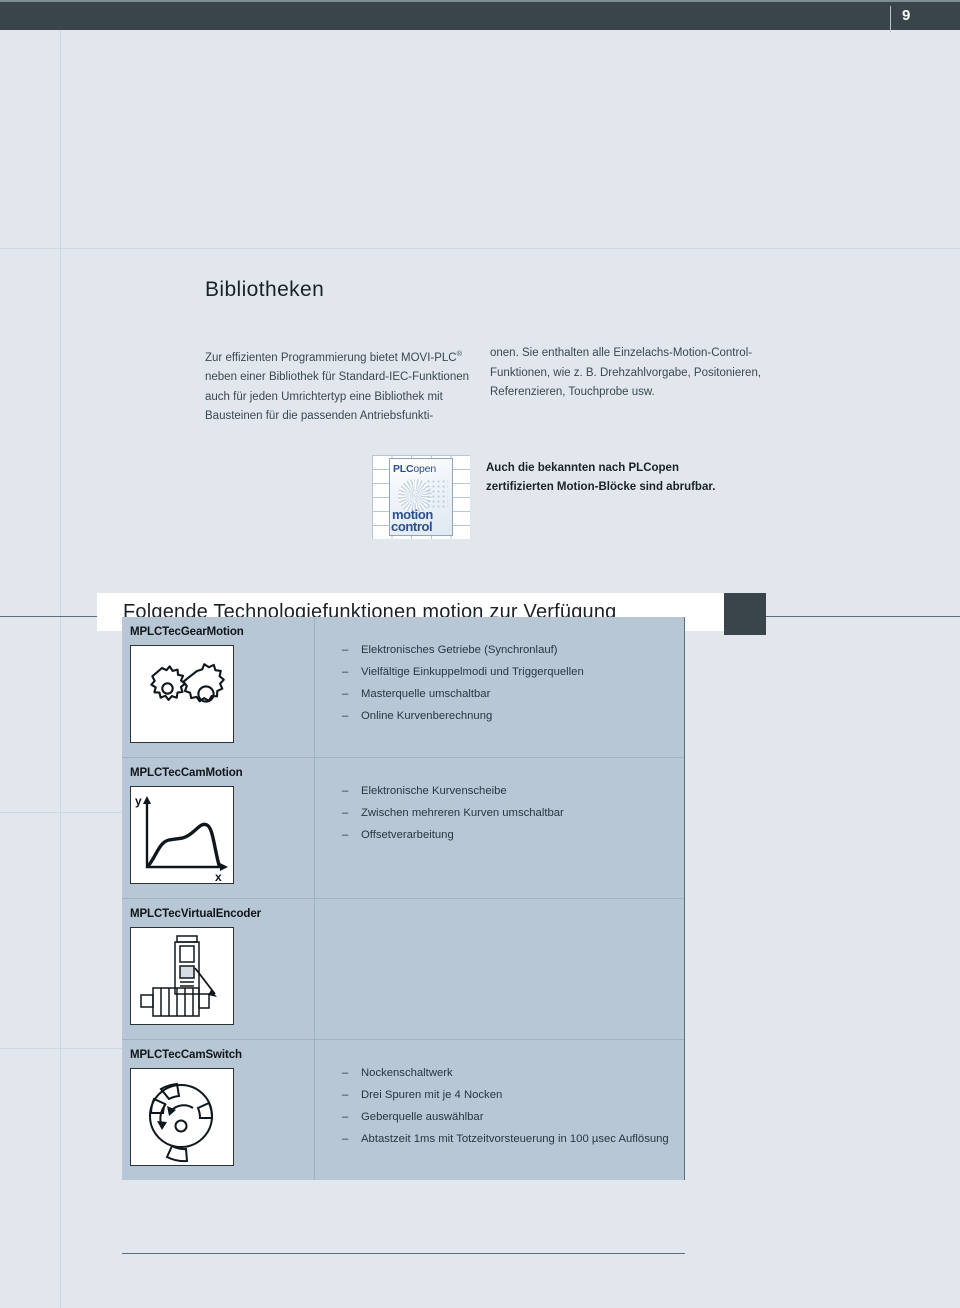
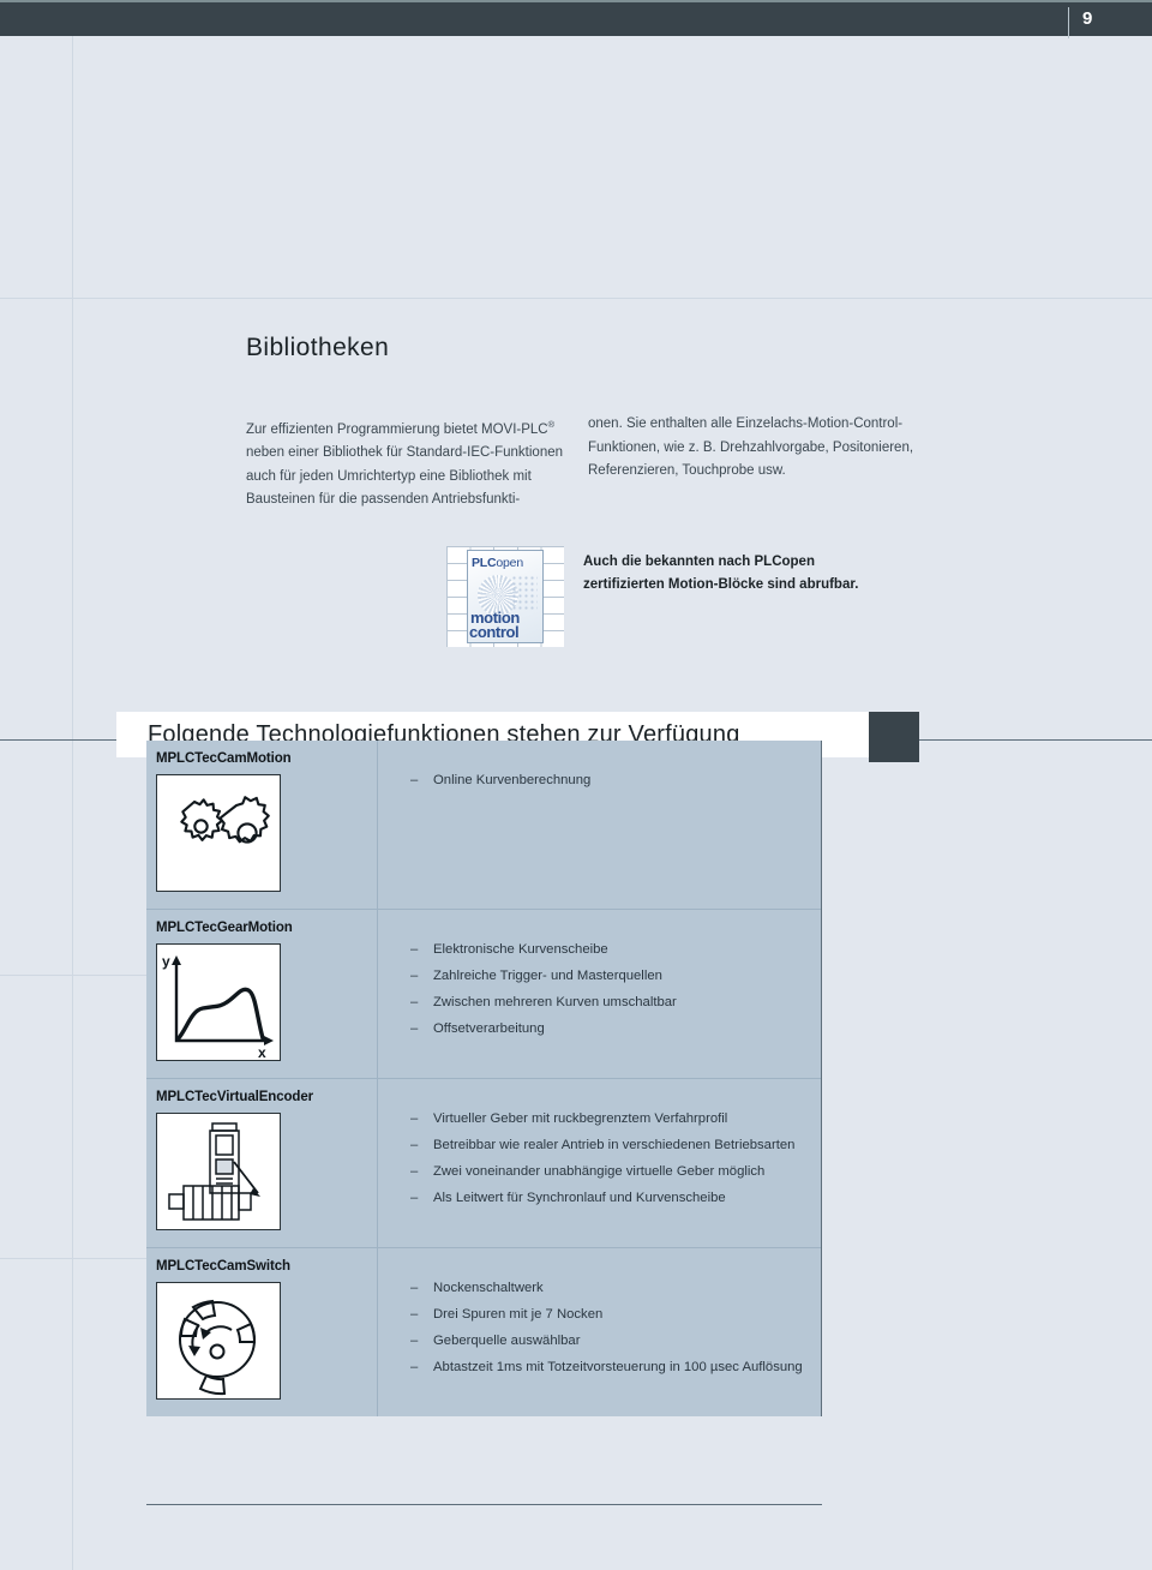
  9
  Bibliotheken
  Zur effizienten Programmierung bietet MOVI-PLC® neben einer Bibliothek für Standard-IEC-Funktionen auch für jeden Umrichtertyp eine Bibliothek mit Bausteinen für die passenden Antriebsfunkti-
  onen. Sie enthalten alle Einzelachs-Motion-Control-Funktionen, wie z. B. Drehzahlvorgabe, Positonieren, Referenzieren, Touchprobe usw.
  PLCopen
  motion
  control
  Auch die bekannten nach PLCopen
  zertifizierten Motion-Blöcke sind abrufbar.
- Folgende Technologiefunktionen motion zur Verfügung
+ Folgende Technologiefunktionen stehen zur Verfügung
- MPLCTecGearMotion
+ MPLCTecCamMotion
- Elektronisches Getriebe (Synchronlauf)
- Vielfältige Einkuppelmodi und Triggerquellen
- Masterquelle umschaltbar
  Online Kurvenberechnung
- MPLCTecCamMotion
+ MPLCTecGearMotion
  y
  x
  Elektronische Kurvenscheibe
+ Zahlreiche Trigger- und Masterquellen
  Zwischen mehreren Kurven umschaltbar
  Offsetverarbeitung
  MPLCTecVirtualEncoder
+ Virtueller Geber mit ruckbegrenztem Verfahrprofil
+ Betreibbar wie realer Antrieb in verschiedenen Betriebsarten
+ Zwei voneinander unabhängige virtuelle Geber möglich
+ Als Leitwert für Synchronlauf und Kurvenscheibe
  MPLCTecCamSwitch
  Nockenschaltwerk
- Drei Spuren mit je 4 Nocken
+ Drei Spuren mit je 7 Nocken
  Geberquelle auswählbar
  Abtastzeit 1ms mit Totzeitvorsteuerung in 100 µsec Auflösung
